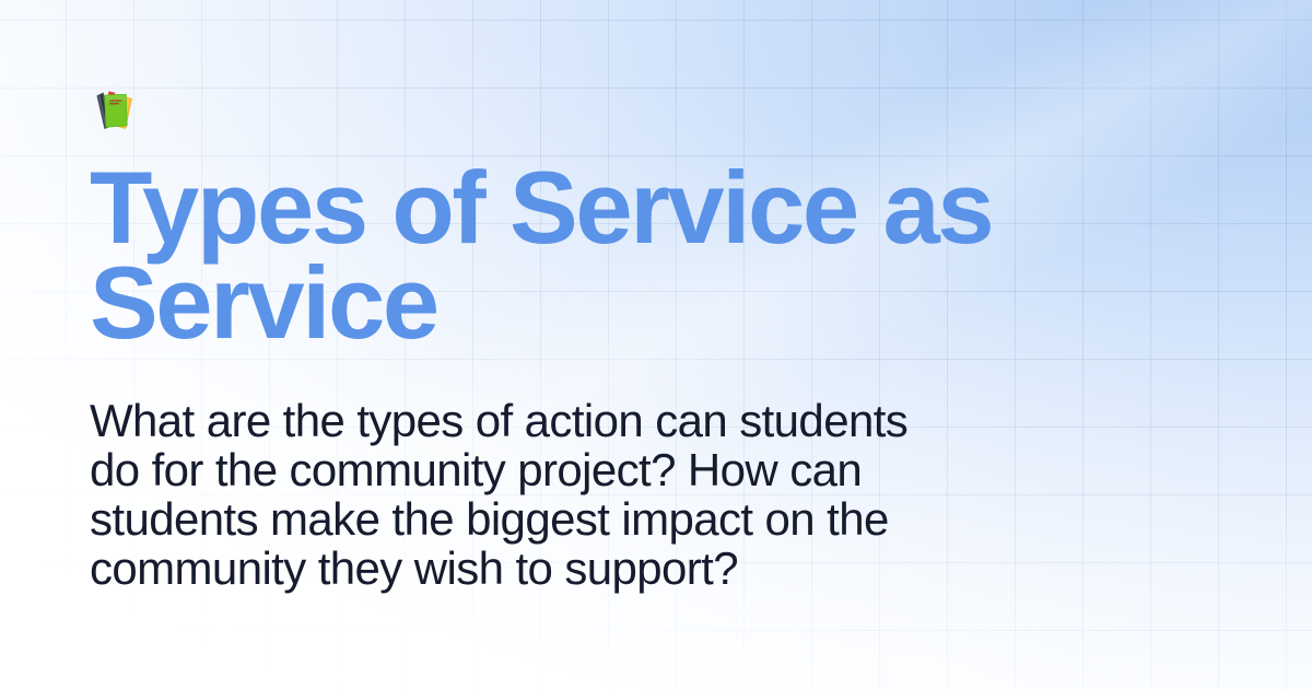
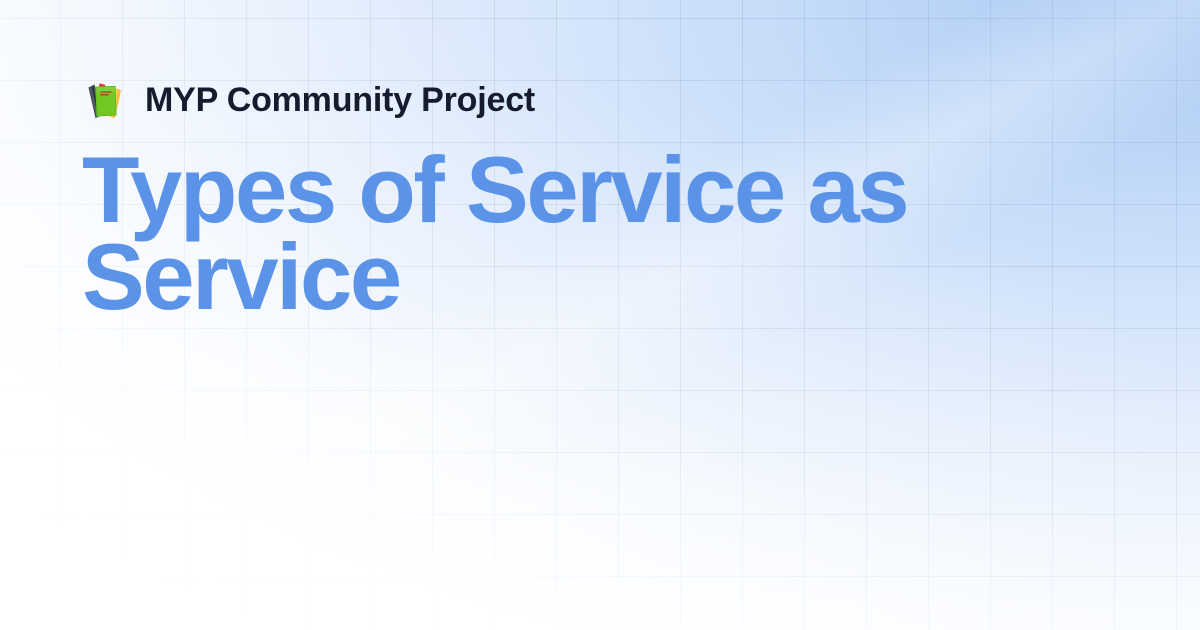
+ MYP Community Project
  Types of Service as Service
- What are the types of action can students do for the community project? How can students make the biggest impact on the community they wish to support?
